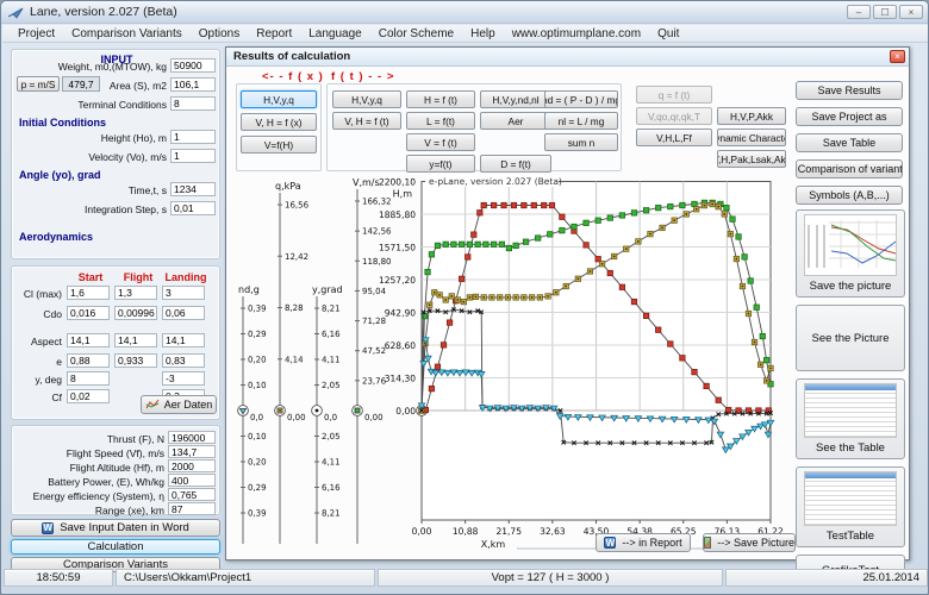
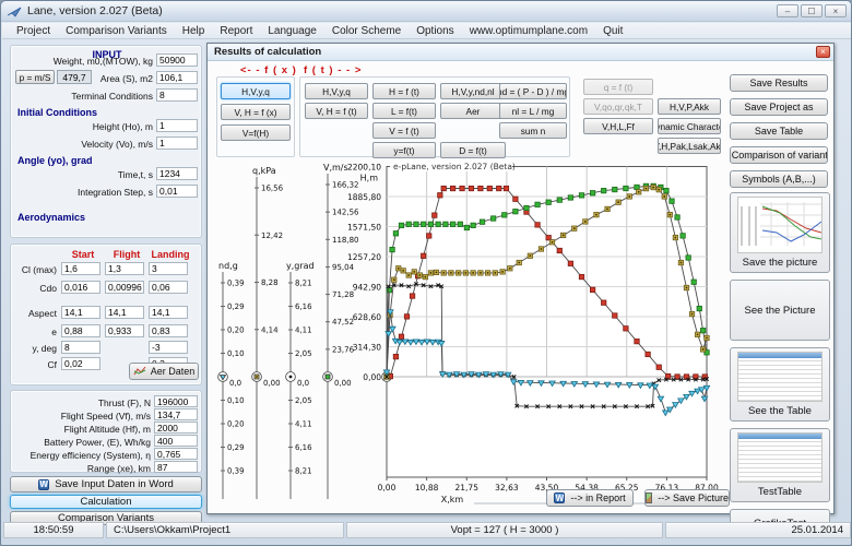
  Lane, version 2.027 (Beta)
  –
  ☐
  ×
  Project
  Comparison Variants
- Options
+ Help
  Report
  Language
  Color Scheme
- Help
+ Options
  www.optimumplane.com
  Quit
  INPUT
  Weight, m0,(MTOW), kg
  50900
  p = m/S
  479,7
  Area (S), m2
  106,1
  Terminal Conditions
  8
  Initial Conditions
  Height (Ho), m
  1
  Velocity (Vo), m/s
  1
  Angle (yo), grad
  Time,t, s
  1234
  Integration Step, s
  0,01
  Aerodynamics
  Start
  Flight
  Landing
  Cl (max)
  1,6
  1,3
  3
  Cdo
  0,016
  0,00996
  0,06
  Aspect
  14,1
  14,1
  14,1
  e
  0,88
  0,933
  0,83
  y, deg
  8
  -3
  Cf
  0,02
  Aer Daten
  Thrust (F), N
  196000
  Flight Speed (Vf), m/s
  134,7
  Flight Altitude (Hf), m
  2000
  Battery Power, (E), Wh/kg
  400
  Energy efficiency (System), η
  0,765
  Range (xe), km
  87
  W
  Save Input Daten in Word
  Calculation
  Comparison Variants
  Results of calculation
  ×
  <- - f ( x )
  f ( t ) - - >
  H,V,y,q
  V, H = f (x)
  V=f(H)
  H,V,y,q
  V, H = f (t)
  H = f (t)
  L = f(t)
  V = f (t)
  y=f(t)
  H,V,y,nd,nl
  Aer
  D = f(t)
  nd = ( P - D ) / mg
  nl = L / mg
  sum n
  q = f (t)
  V,qo,qr,qk,T
  V,H,L,Ff
  H,V,P,Akk
  ,H,Pak,Lsak,Ak
  2200,10
  1885,80
  1571,50
  1257,20
  942,90
  628,60
  314,30
  0,00
  H,m
  0,00
  10,88
  21,75
  32,63
  43,50
  54,38
  65,25
  76,13
- 61,22
+ 87,00
  X,km
  nd,g
  0,39
  0,29
  0,20
  0,10
  0,10
  0,20
  0,29
  0,39
  0,0
  q,kPa
  16,56
  12,42
  8,28
  4,14
  0,00
  y,grad
  8,21
  6,16
  4,11
  2,05
  2,05
  4,11
  6,16
  8,21
  0,0
  V,m/s
  166,32
  142,56
  118,80
  95,04
  71,28
  47,52
  23,76
  0,00
  e-pLane, version 2.027 (Beta)
  W
  --> in Report
  --> Save Picture
  Save Results
  Save Project as
  Save Table
  Comparison of variant
  Symbols (A,B,...)
  Save the picture
  See the Picture
  See the Table
  TestTable
  18:50:59
  C:\Users\Okkam\Project1
  Vopt = 127 ( H = 3000 )
  25.01.2014
